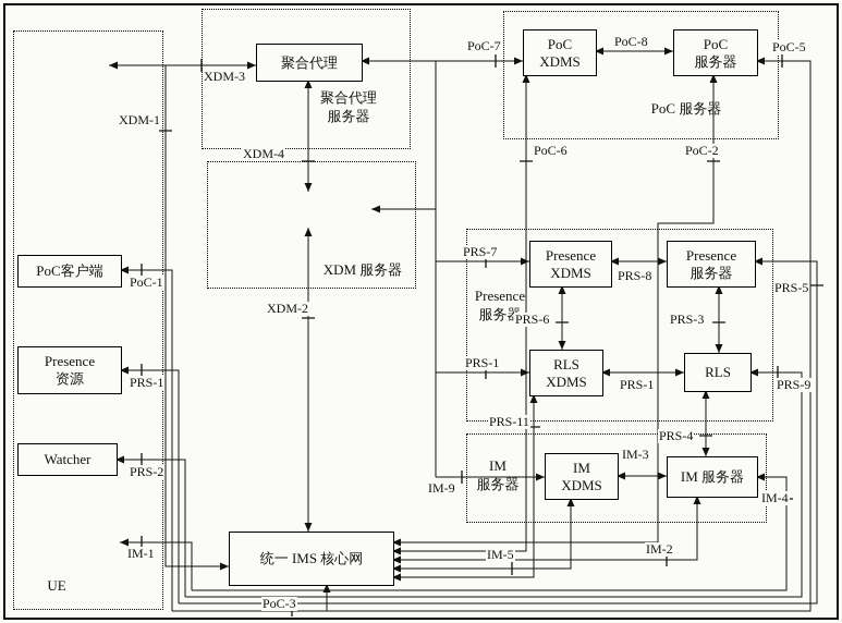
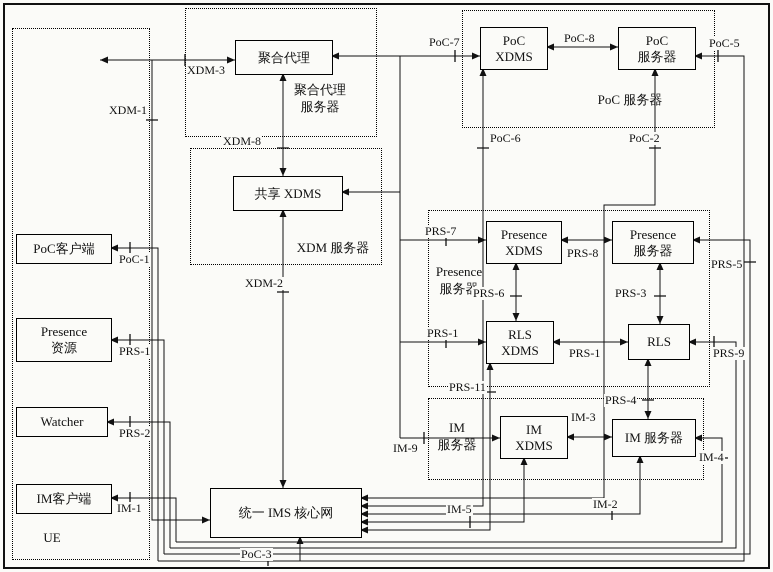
  PoC客户端
  Presence
  资源
  Watcher
+ IM客户端
  聚合代理
+ 共享 XDMS
  PoC
  XDMS
  PoC
  服务器
  Presence
  XDMS
  Presence
  服务器
  RLS
  XDMS
  RLS
  IM
  XDMS
  IM 服务器
  统一 IMS 核心网
  UE
  聚合代理
  服务器
  XDM 服务器
  PoC 服务器
  Presence
  IM
  服务器
  XDM-3
  XDM-1
- XDM-4
+ XDM-8
  XDM-2
  PoC-7
  PoC-8
  PoC-5
  PoC-6
  PoC-2
  PRS-7
  PRS-8
  PRS-5
  PRS-6
  PRS-3
  PRS-1
  PRS-1
  PRS-9
  PRS-11
  PRS-4
  IM-3
  IM-9
  IM-4
  IM-5
  IM-2
  PoC-1
  PRS-1
  PRS-2
  IM-1
  PoC-3
